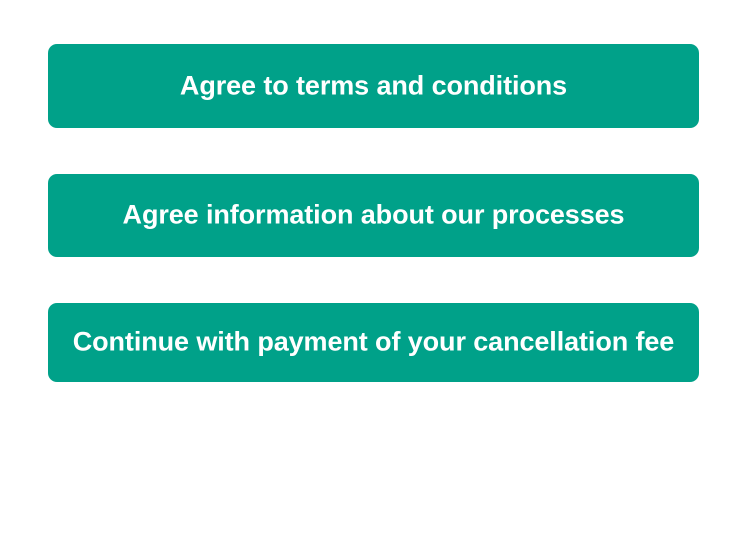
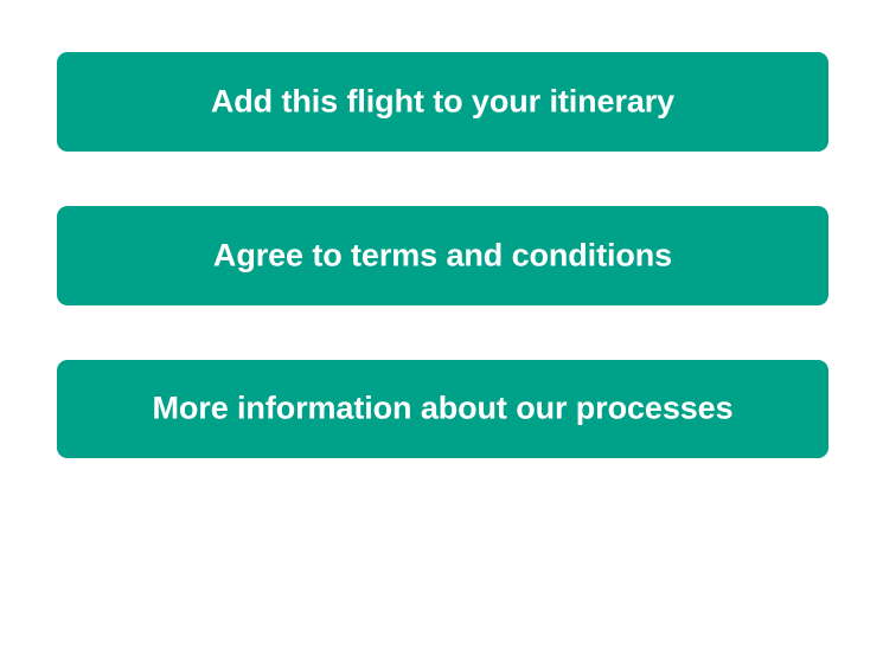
+ Add this flight to your itinerary
  Agree to terms and conditions
- Agree information about our processes
+ More information about our processes
- Continue with payment of your cancellation fee
